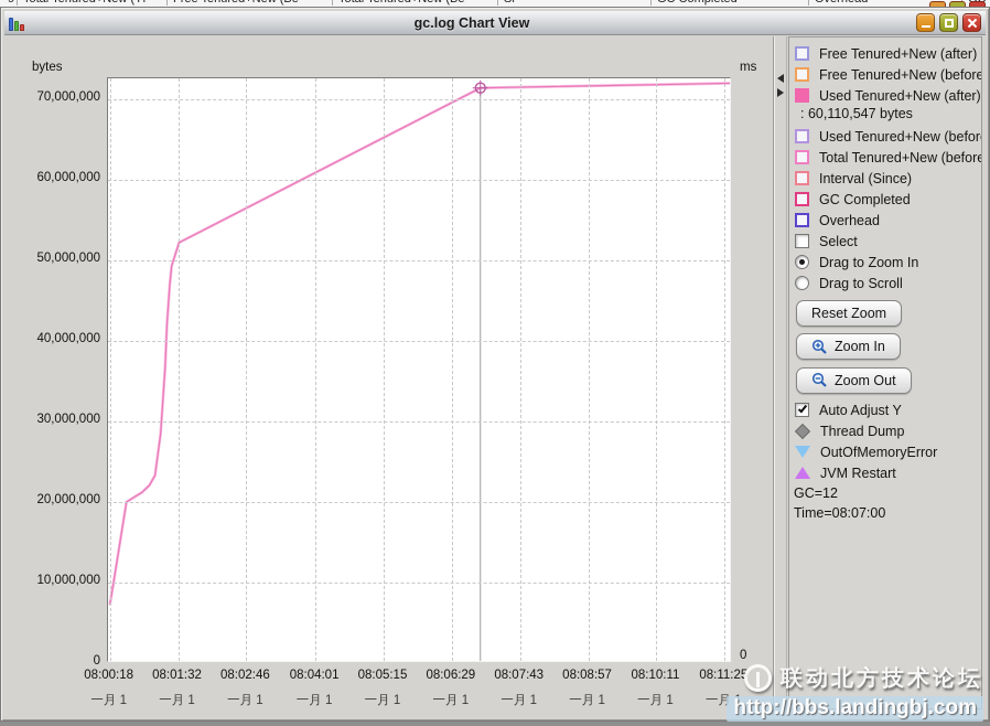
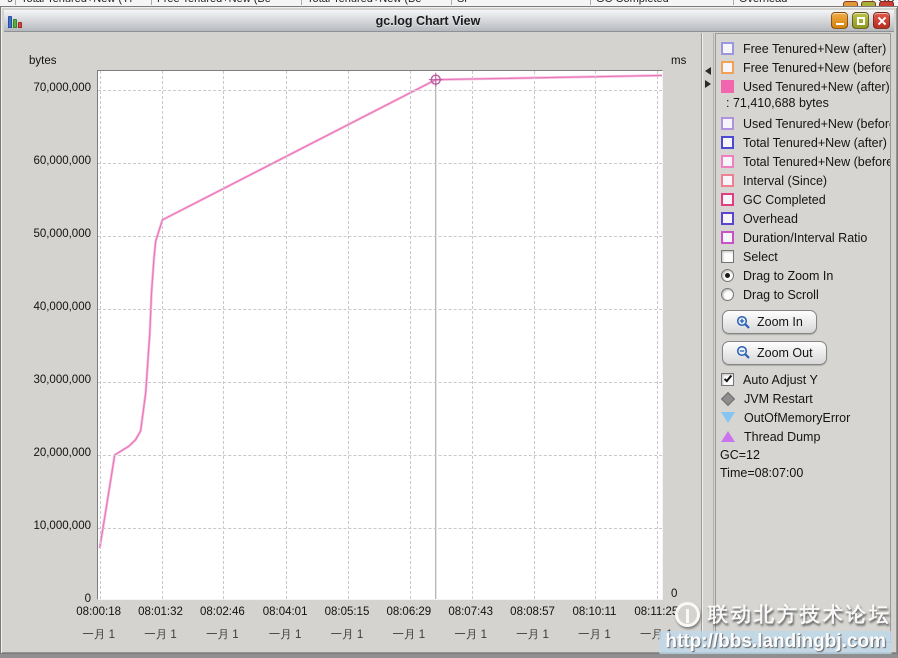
  gc.log Chart View
  bytes
  ms
  0
  0
  10,000,000
  20,000,000
  30,000,000
  40,000,000
  50,000,000
  60,000,000
  70,000,000
  08:00:18
  一月 1
  08:01:32
  一月 1
  08:02:46
  一月 1
  08:04:01
  一月 1
  08:05:15
  一月 1
  08:06:29
  一月 1
  08:07:43
  一月 1
  08:08:57
  一月 1
  08:10:11
  一月 1
  08:11:2
  一月 1
  Free Tenured+New (after)
  Free Tenured+New (before
  Used Tenured+New (after)
- : 60,110,547 bytes
+ : 71,410,688 bytes
  Used Tenured+New (befor
+ Total Tenured+New (after)
  Total Tenured+New (before
  Interval (Since)
  GC Completed
  Overhead
+ Duration/Interval Ratio
  Select
  Drag to Zoom In
  Drag to Scroll
- Reset Zoom
  Zoom In
  Zoom Out
  Auto Adjust Y
- Thread Dump
+ JVM Restart
  OutOfMemoryError
- JVM Restart
+ Thread Dump
  GC=12
  Time=08:07:00
  联动北方技术论坛
  http://bbs.landingbj.com
